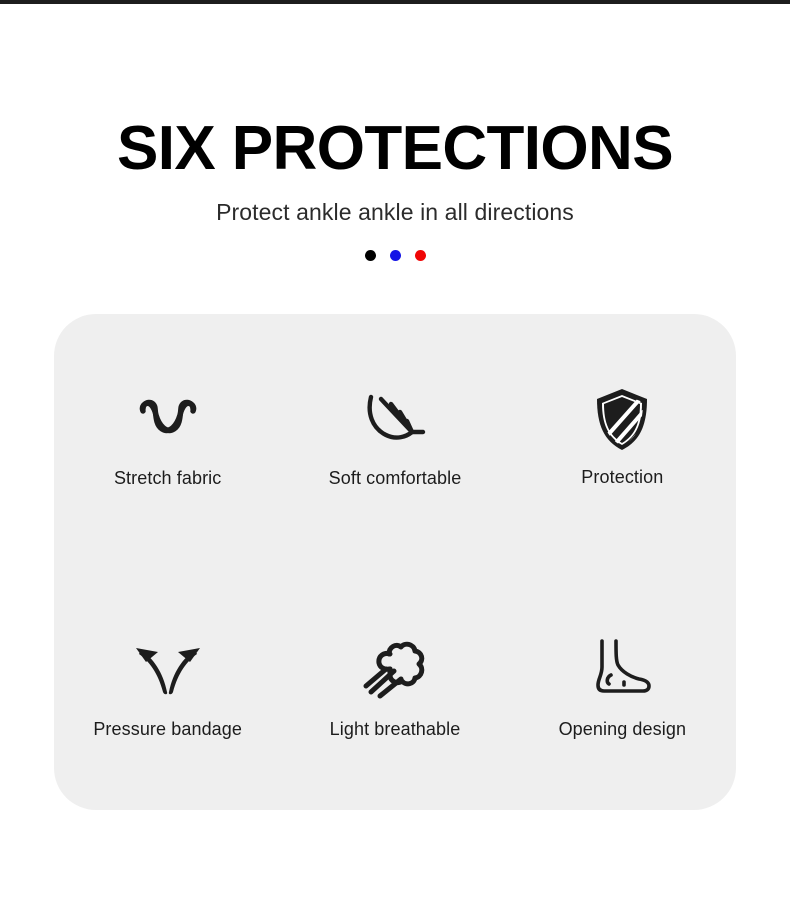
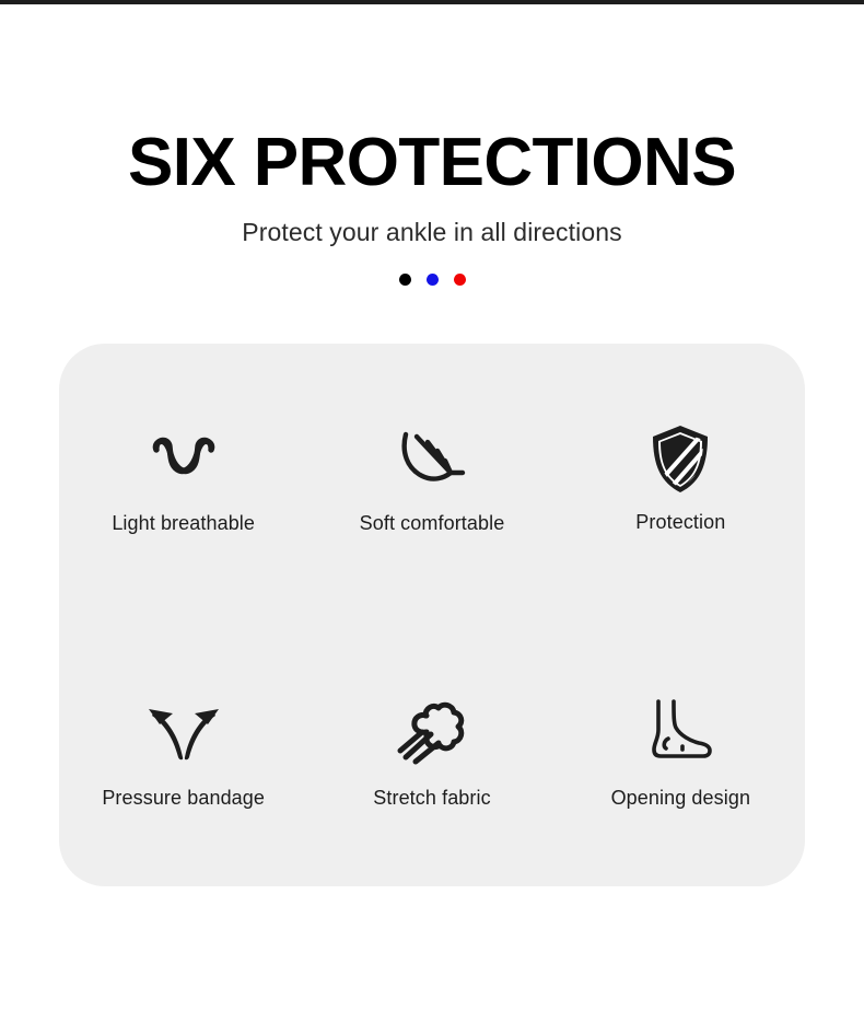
  SIX PROTECTIONS
- Protect ankle ankle in all directions
+ Protect your ankle in all directions
- Stretch fabric
+ Light breathable
  Soft comfortable
  Protection
  Pressure bandage
- Light breathable
+ Stretch fabric
  Opening design
